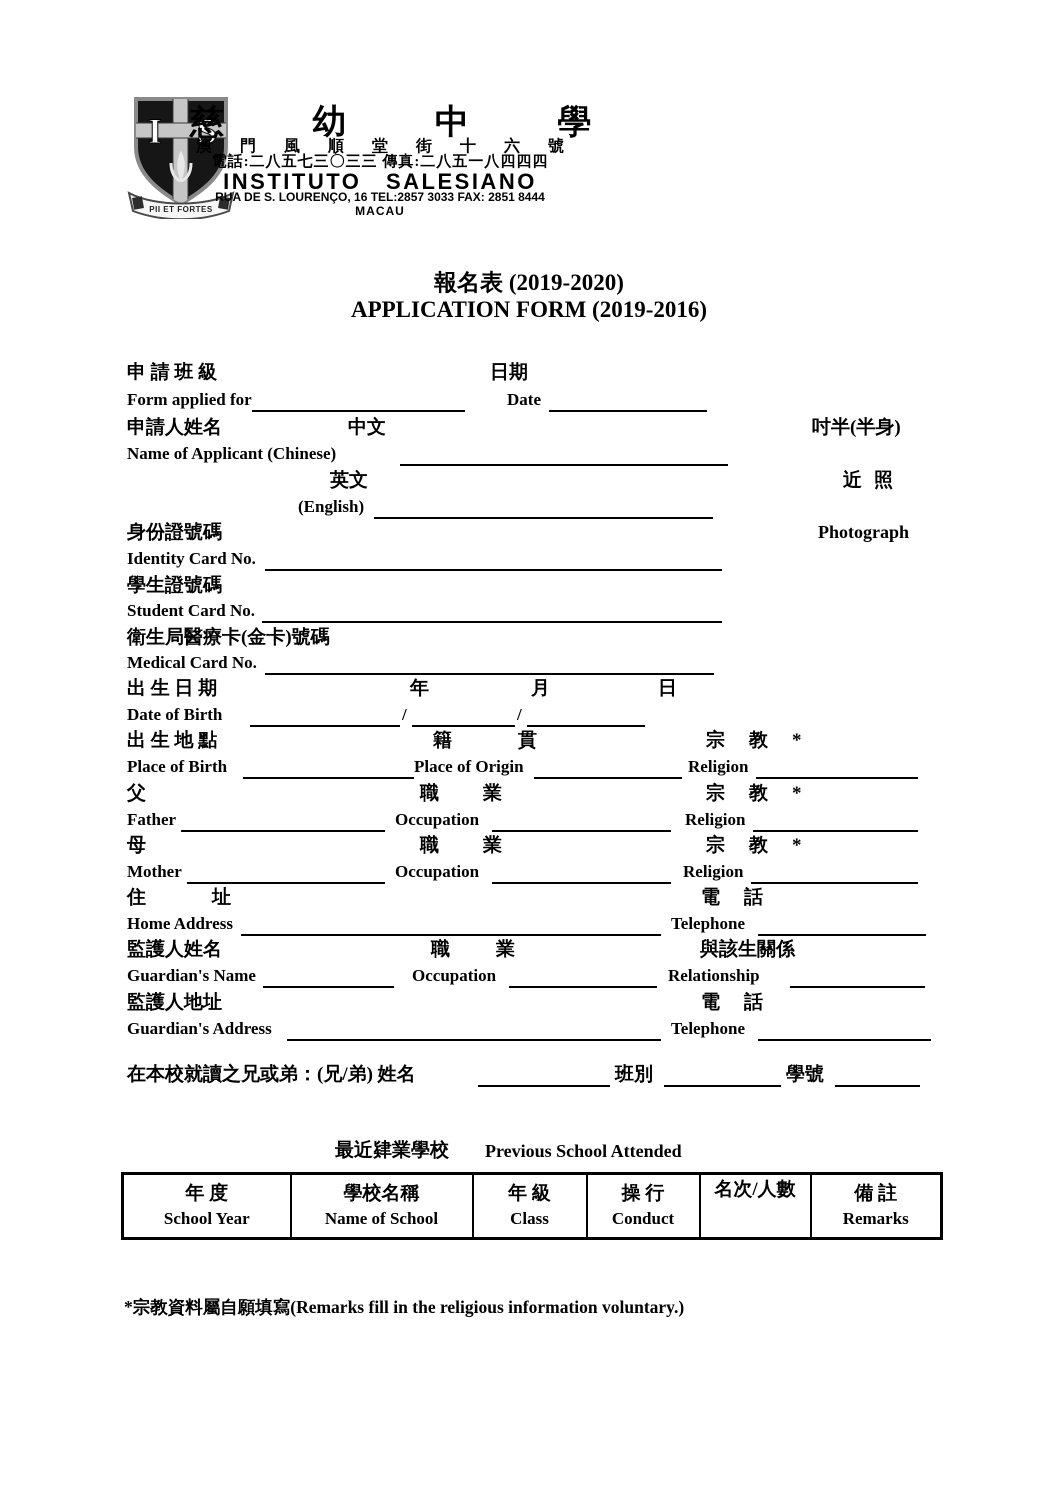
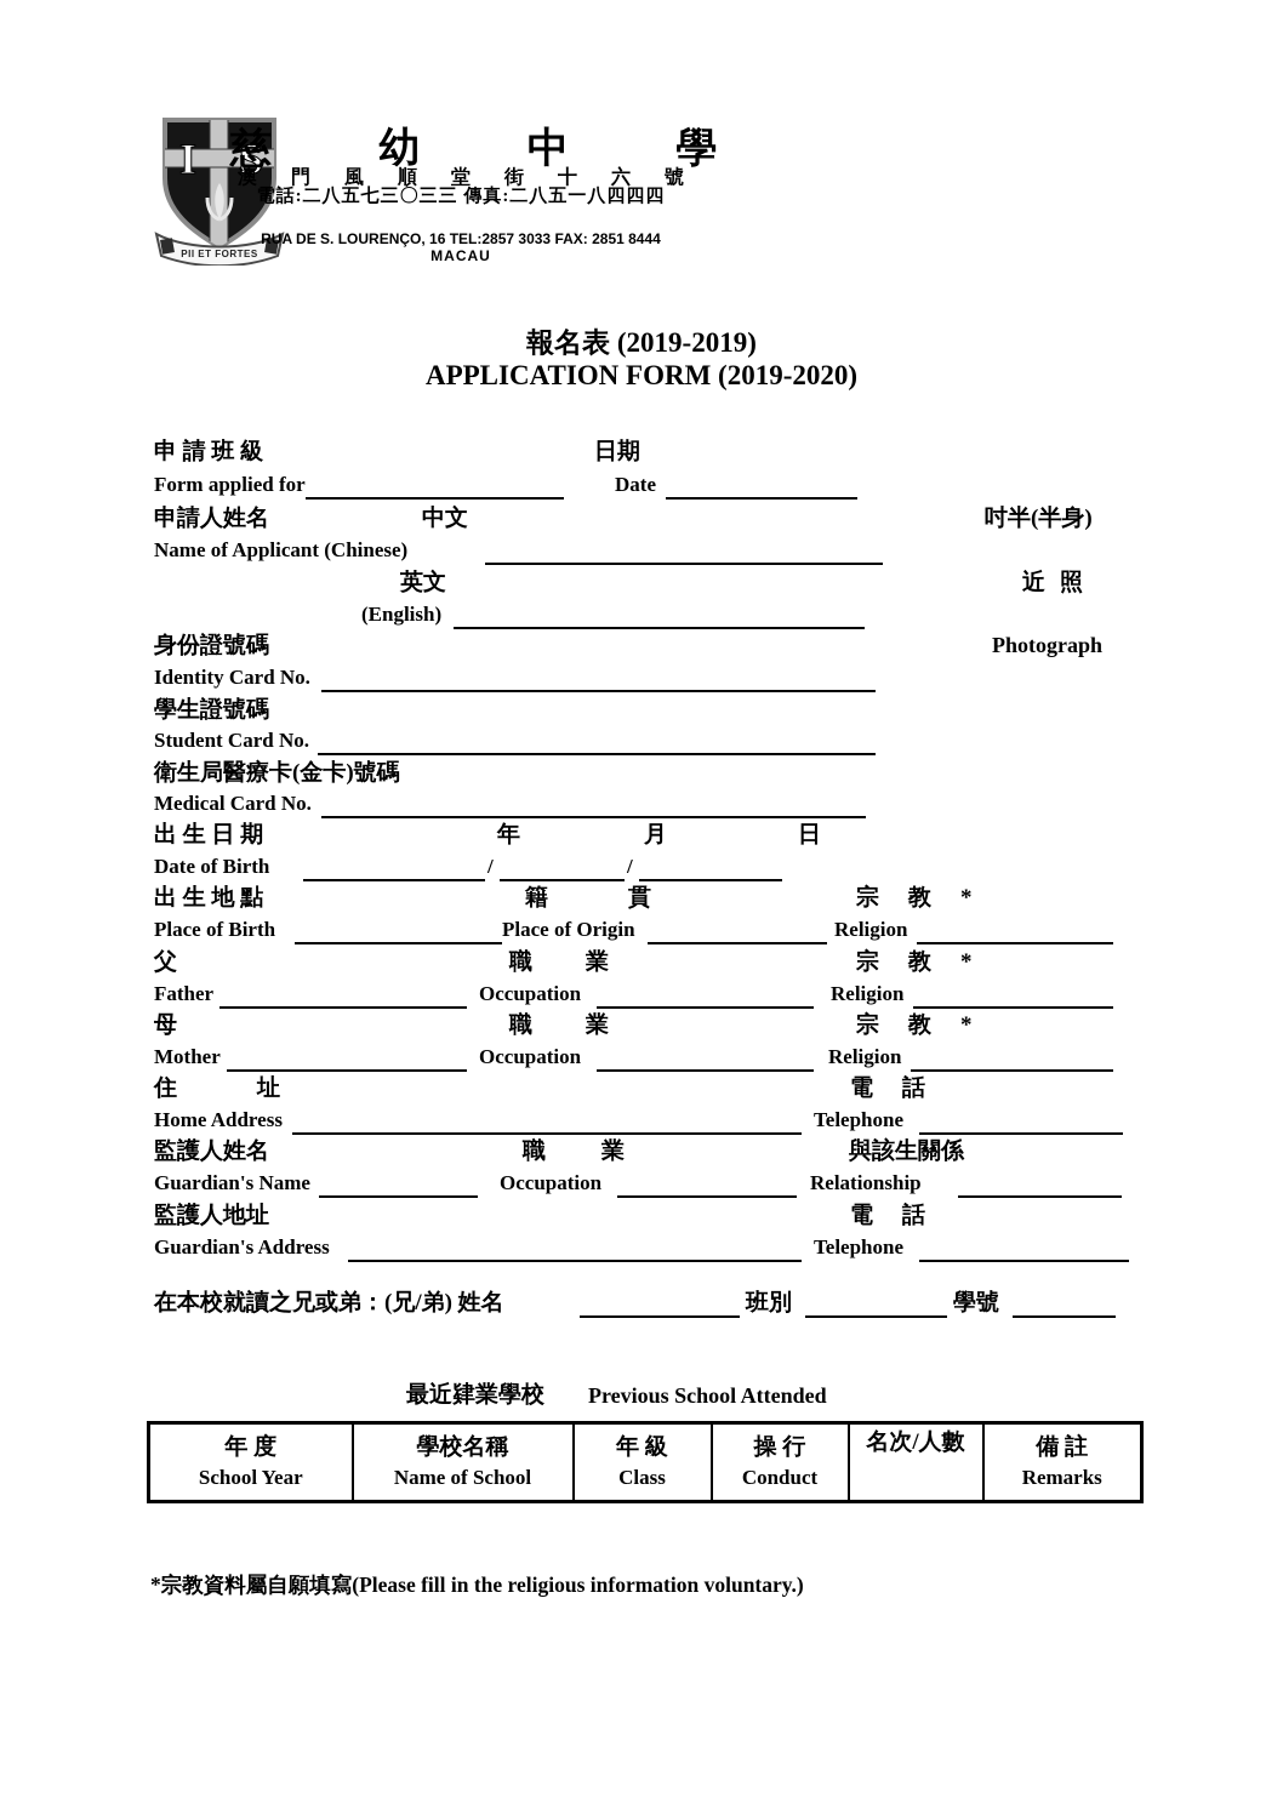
  I
  S
  PII ET FORTES
  慈 幼 中 學
  澳 門 風 順 堂 街 十 六 號
  電話:二八五七三〇三三 傳真:二八五一八四四四
- INSTITUTO SALESIANO
  RUA DE S. LOURENÇO, 16 TEL:2857 3033 FAX: 2851 8444
  MACAU
- 報名表 (2019-2020)
+ 報名表 (2019-2019)
- APPLICATION FORM (2019-2016)
+ APPLICATION FORM (2019-2020)
  吋半(半身)
  近照
  Photograph
  申 請 班 級
  日期
  Form applied for
  Date
  申請人姓名
  中文
  Name of Applicant (Chinese)
  英文
  (English)
  身份證號碼
  Identity Card No.
  學生證號碼
  Student Card No.
  衛生局醫療卡(金卡)號碼
  Medical Card No.
  出 生 日 期
  年
  月
  日
  Date of Birth
  /
  /
  出 生 地 點
  籍貫
  宗教*
  Place of Birth
  Place of Origin
  Religion
  父
  職業
  宗教*
  Father
  Occupation
  Religion
  母
  職業
  宗教*
  Mother
  Occupation
  Religion
  住址
  電話
  Home Address
  Telephone
  監護人姓名
  職業
  與該生關係
  Guardian's Name
  Occupation
  Relationship
  監護人地址
  電話
  Guardian's Address
  Telephone
  在本校就讀之兄或弟：(兄/弟) 姓名
  班別
  學號
  最近肄業學校
  Previous School Attended
  年 度 School Year	學校名稱 Name of School	年 級 Class	操 行 Conduct	名次/人數	備 註 Remarks
- *宗教資料屬自願填寫(Remarks fill in the religious information voluntary.)
+ *宗教資料屬自願填寫(Please fill in the religious information voluntary.)
